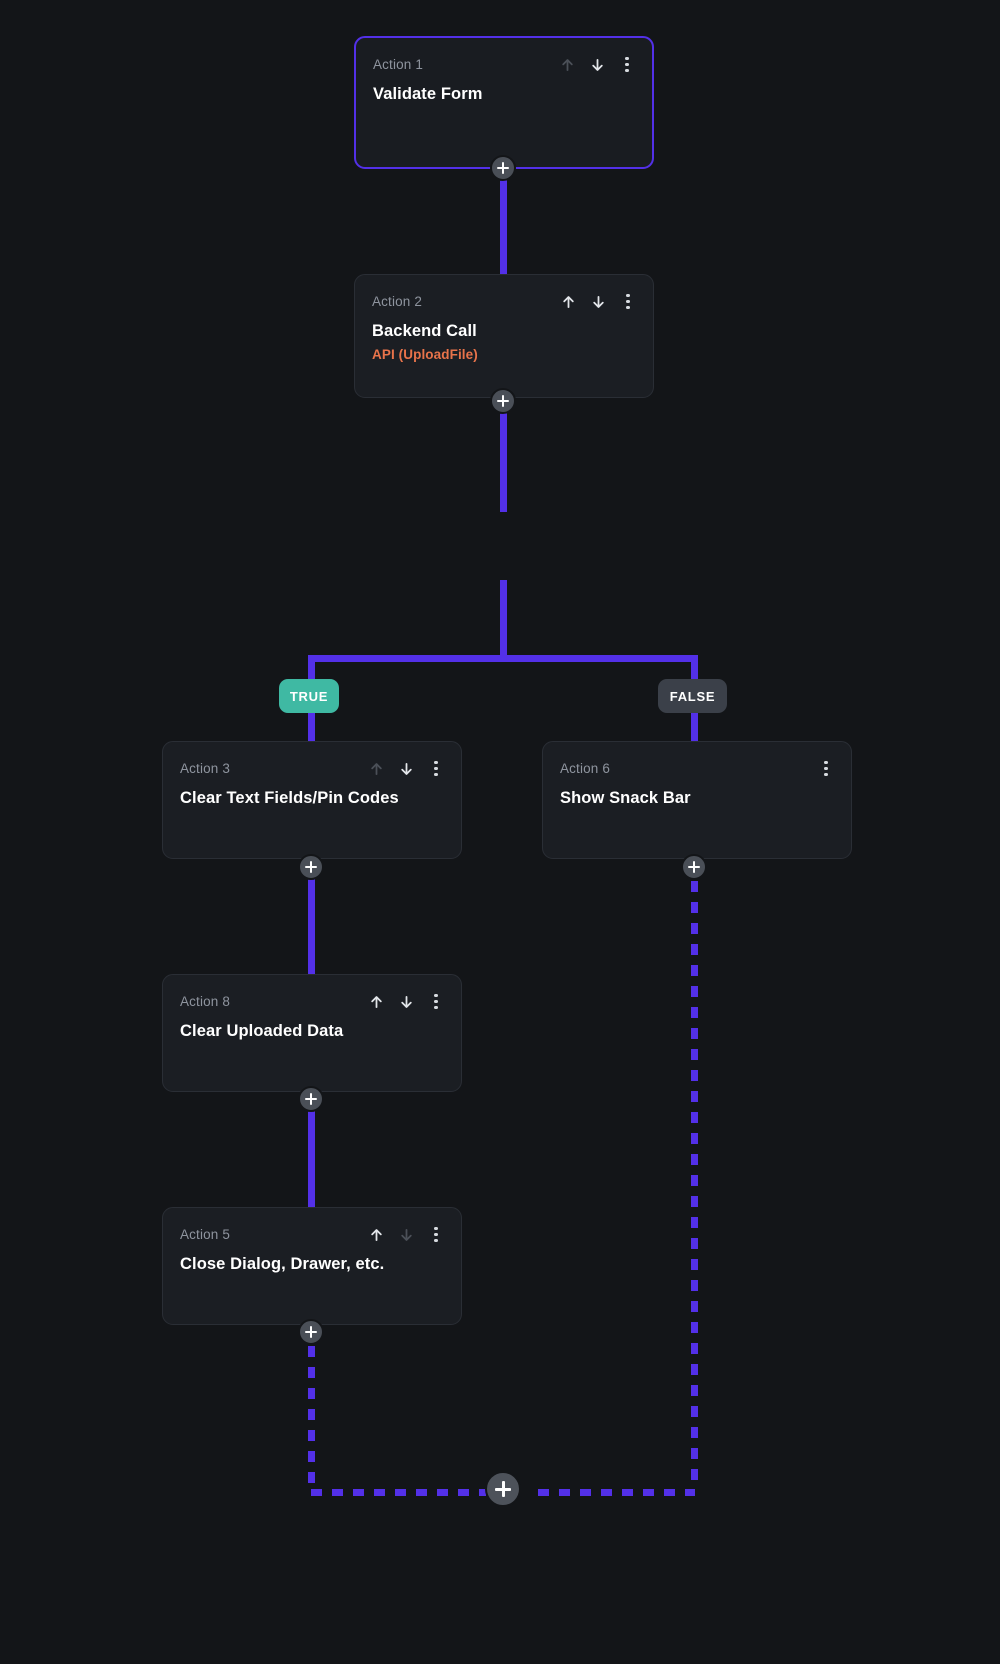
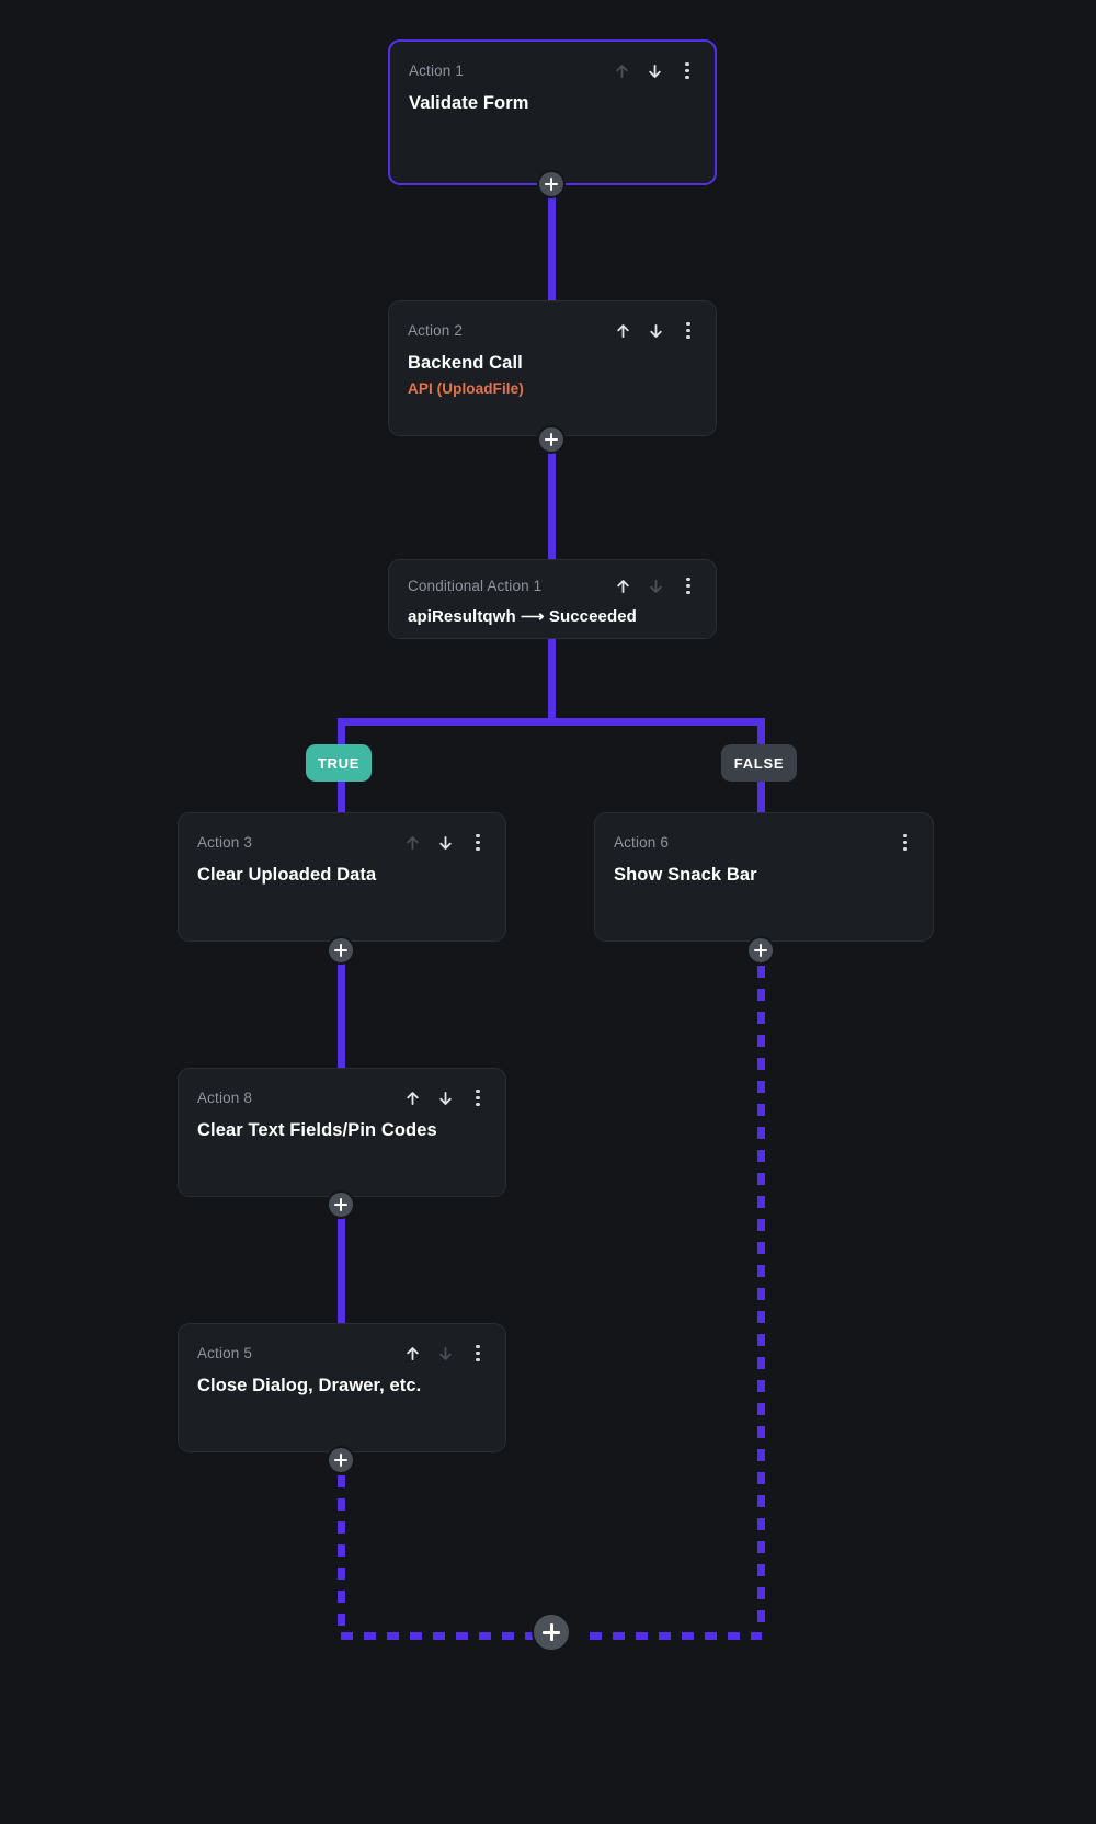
  Action 1
  Validate Form
  Action 2
  Backend Call
  API (UploadFile)
+ Conditional Action 1
+ apiResultqwh ⟶ Succeeded
  Action 3
- Clear Text Fields/Pin Codes
+ Clear Uploaded Data
  Action 8
- Clear Uploaded Data
+ Clear Text Fields/Pin Codes
  Action 5
  Close Dialog, Drawer, etc.
  Action 6
  Show Snack Bar
  TRUE
  FALSE
